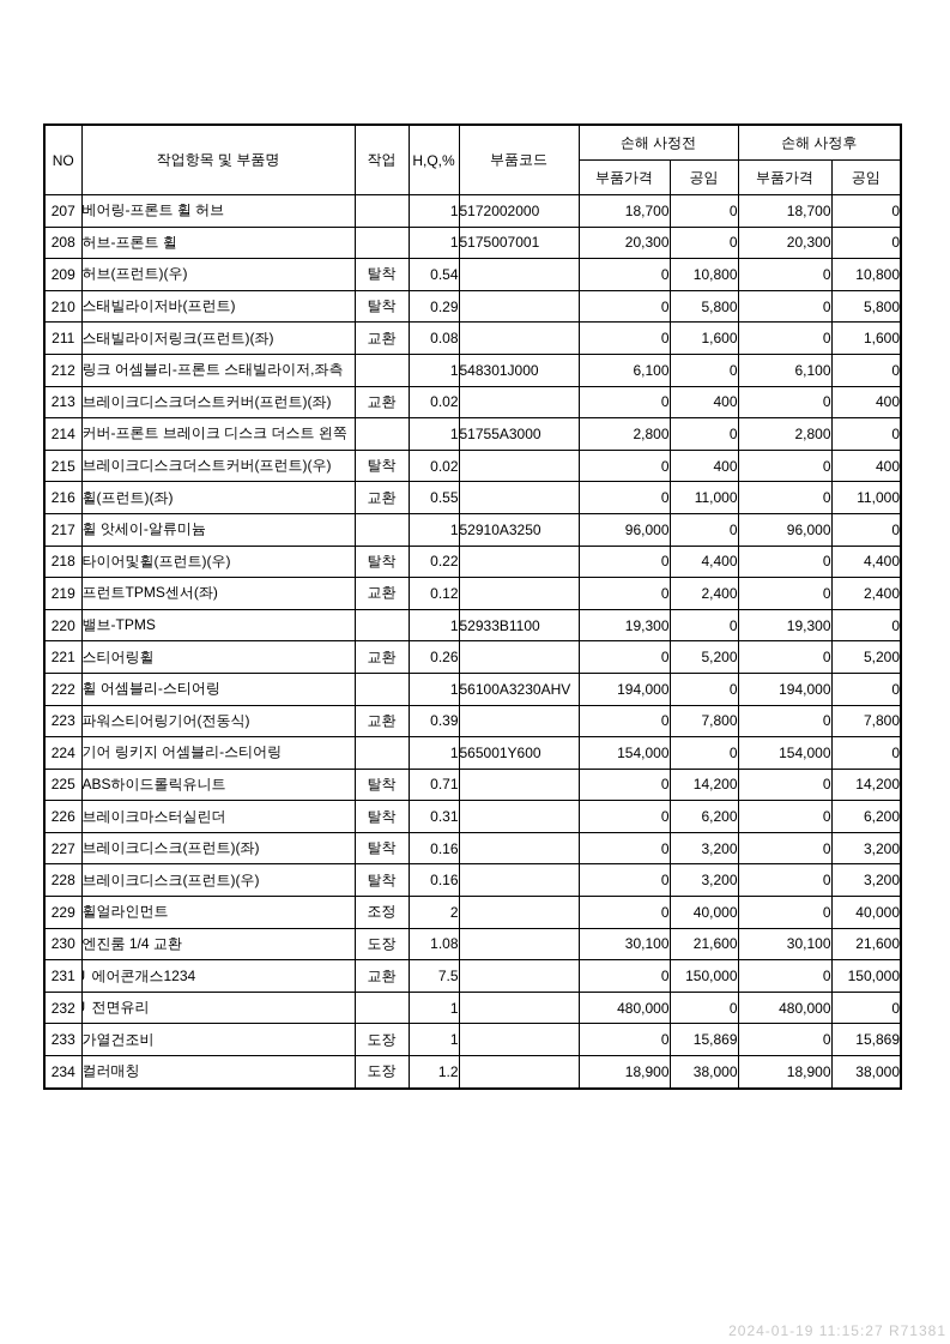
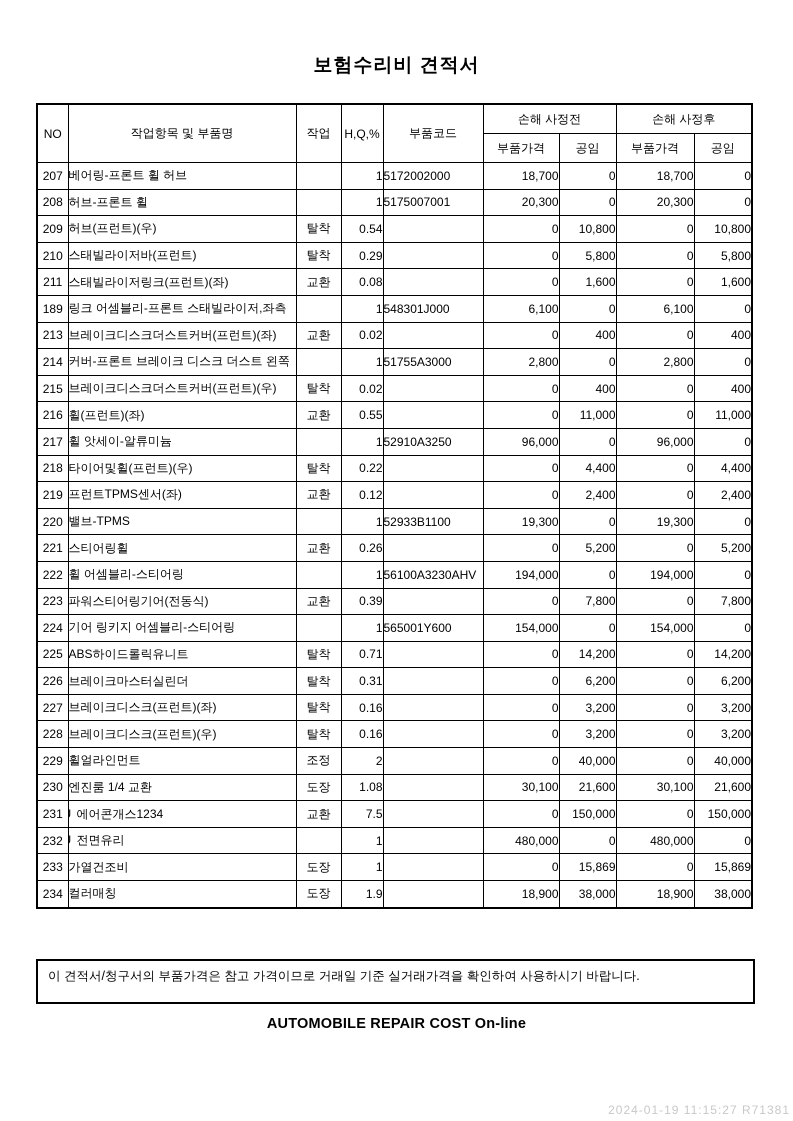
+ 보험수리비 견적서
  NO	작업항목 및 부품명	작업	H,Q,%	부품코드	손해 사정전	손해 사정후
  부품가격	공임	부품가격	공임
  207	베어링-프론트 휠 허브		1	5172002000	18,700	0	18,700	0
  208	허브-프론트 휠		1	5175007001	20,300	0	20,300	0
  209	허브(프런트)(우)	탈착	0.54		0	10,800	0	10,800
  210	스태빌라이저바(프런트)	탈착	0.29		0	5,800	0	5,800
  211	스태빌라이저링크(프런트)(좌)	교환	0.08		0	1,600	0	1,600
- 212	링크 어셈블리-프론트 스태빌라이저,좌측		1	548301J000	6,100	0	6,100	0
+ 189	링크 어셈블리-프론트 스태빌라이저,좌측		1	548301J000	6,100	0	6,100	0
  213	브레이크디스크더스트커버(프런트)(좌)	교환	0.02		0	400	0	400
  214	커버-프론트 브레이크 디스크 더스트 왼쪽		1	51755A3000	2,800	0	2,800	0
  215	브레이크디스크더스트커버(프런트)(우)	탈착	0.02		0	400	0	400
  216	휠(프런트)(좌)	교환	0.55		0	11,000	0	11,000
  217	휠 앗세이-알류미늄		1	52910A3250	96,000	0	96,000	0
  218	타이어및휠(프런트)(우)	탈착	0.22		0	4,400	0	4,400
  219	프런트TPMS센서(좌)	교환	0.12		0	2,400	0	2,400
  220	밸브-TPMS		1	52933B1100	19,300	0	19,300	0
  221	스티어링휠	교환	0.26		0	5,200	0	5,200
  222	휠 어셈블리-스티어링		1	56100A3230AHV	194,000	0	194,000	0
  223	파워스티어링기어(전동식)	교환	0.39		0	7,800	0	7,800
  224	기어 링키지 어셈블리-스티어링		1	565001Y600	154,000	0	154,000	0
  225	ABS하이드롤릭유니트	탈착	0.71		0	14,200	0	14,200
  226	브레이크마스터실린더	탈착	0.31		0	6,200	0	6,200
  227	브레이크디스크(프런트)(좌)	탈착	0.16		0	3,200	0	3,200
  228	브레이크디스크(프런트)(우)	탈착	0.16		0	3,200	0	3,200
  229	휠얼라인먼트	조정	2		0	40,000	0	40,000
  230	엔진룸 1/4 교환	도장	1.08		30,100	21,600	30,100	21,600
  231	에어콘개스1234	교환	7.5		0	150,000	0	150,000
  232	전면유리		1		480,000	0	480,000	0
  233	가열건조비	도장	1		0	15,869	0	15,869
- 234	컬러매칭	도장	1.2		18,900	38,000	18,900	38,000
+ 234	컬러매칭	도장	1.9		18,900	38,000	18,900	38,000
+ 이 견적서/청구서의 부품가격은 참고 가격이므로 거래일 기준 실거래가격을 확인하여 사용하시기 바랍니다.
+ AUTOMOBILE REPAIR COST On-line
  2024-01-19 11:15:27 R71381
